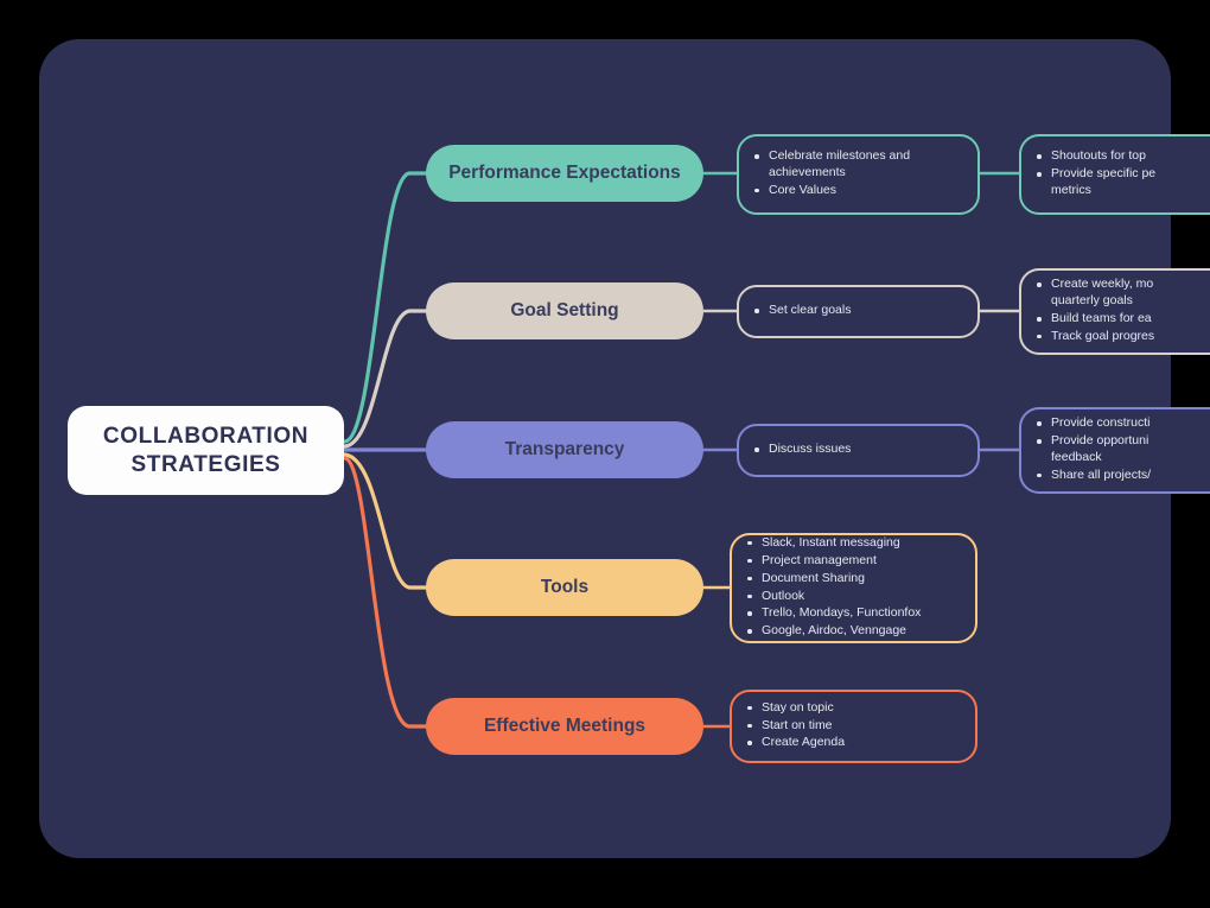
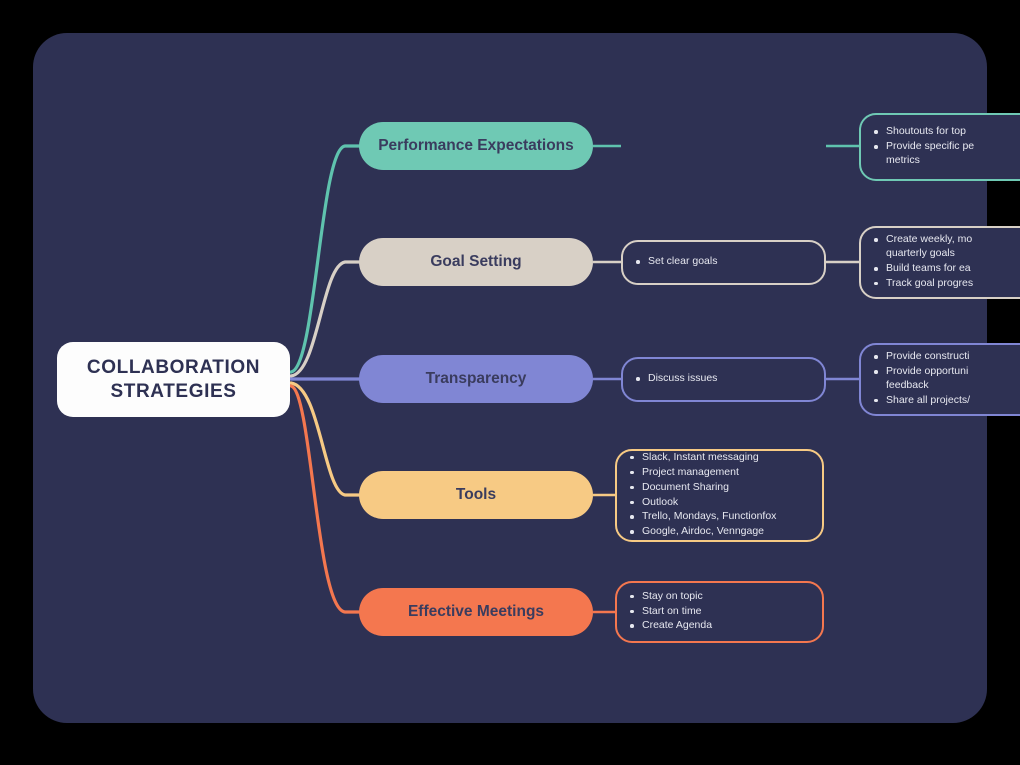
  COLLABORATION
  STRATEGIES
  Performance Expectations
- Celebrate milestones and achievements
- Core Values
  Shoutouts for top
  Provide specific pe
  metrics
  Goal Setting
  Set clear goals
  Create weekly, mo
  quarterly goals
  Build teams for ea
  Track goal progres
  Transparency
  Discuss issues
  Provide constructi
  Provide opportuni
  feedback
  Share all projects/
  Tools
  Slack, Instant messaging
  Project management
  Document Sharing
  Outlook
  Trello, Mondays, Functionfox
  Google, Airdoc, Venngage
  Effective Meetings
  Stay on topic
  Start on time
  Create Agenda
